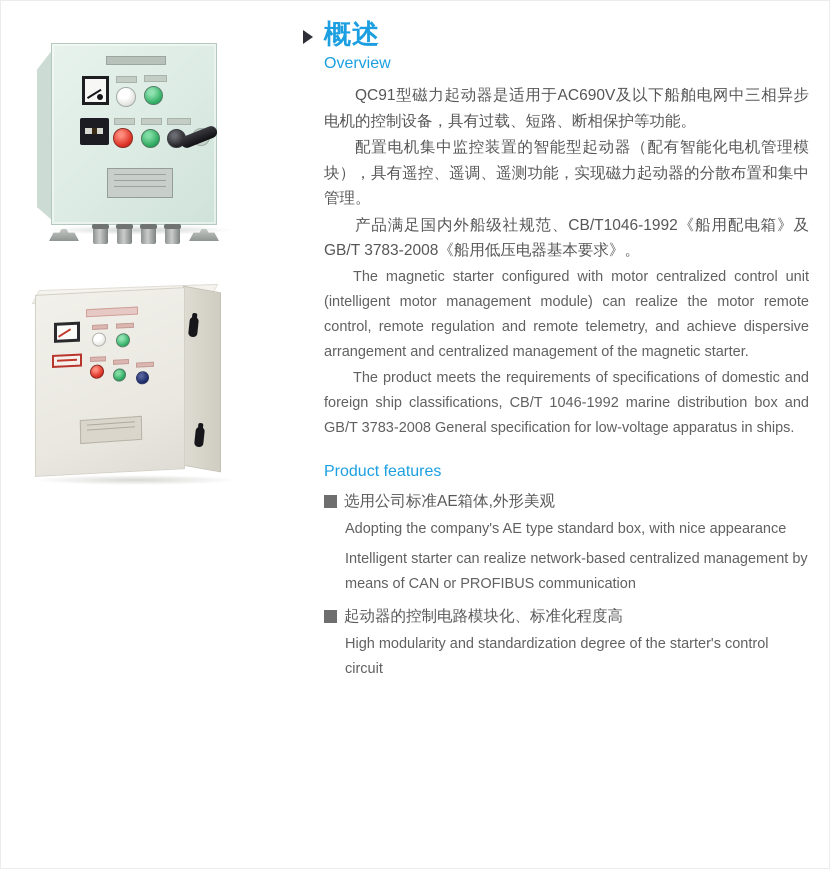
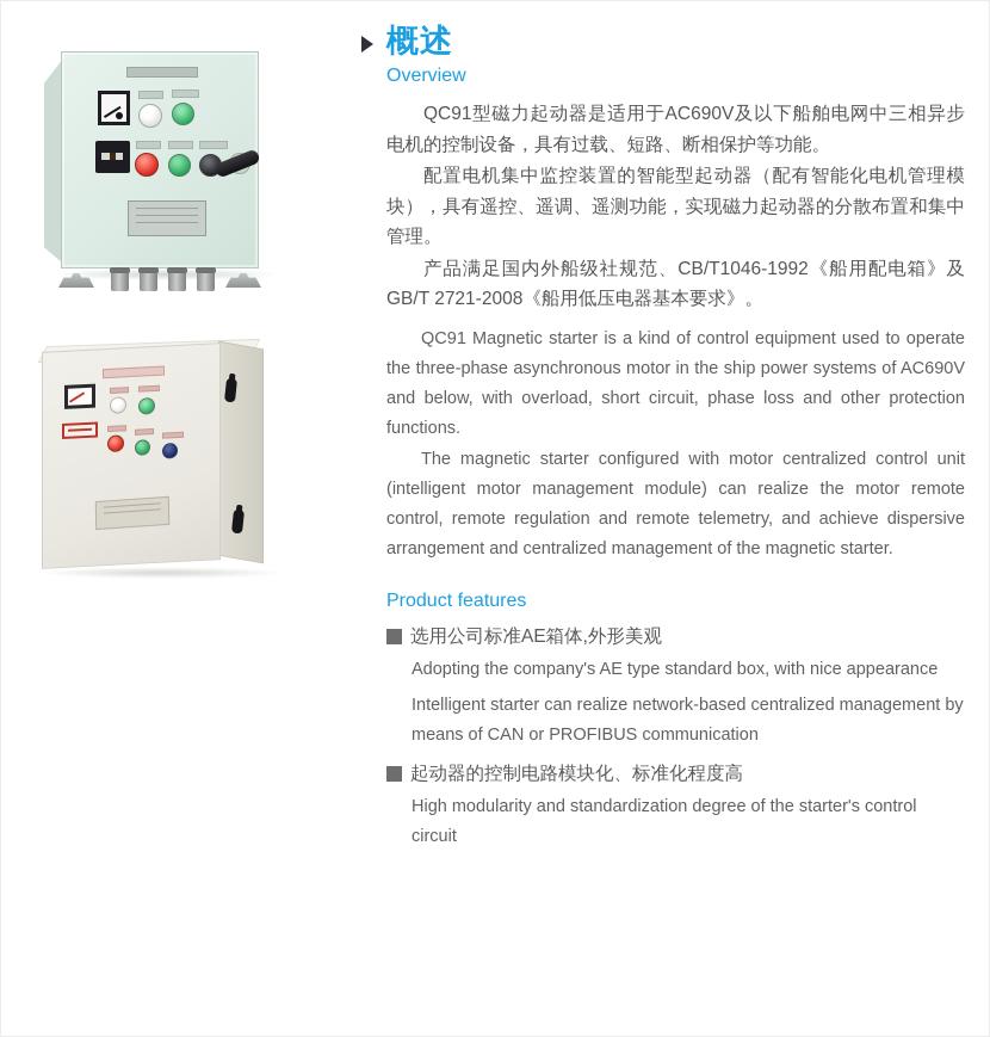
  概述
  Overview
  QC91型磁力起动器是适用于AC690V及以下船舶电网中三相异步电机的控制设备，具有过载、短路、断相保护等功能。
  配置电机集中监控装置的智能型起动器（配有智能化电机管理模块），具有遥控、遥调、遥测功能，实现磁力起动器的分散布置和集中管理。
- 产品满足国内外船级社规范、CB/T1046-1992《船用配电箱》及GB/T 3783-2008《船用低压电器基本要求》。
+ 产品满足国内外船级社规范、CB/T1046-1992《船用配电箱》及GB/T 2721-2008《船用低压电器基本要求》。
+ QC91 Magnetic starter is a kind of control equipment used to operate the three-phase asynchronous motor in the ship power systems of AC690V and below, with overload, short circuit, phase loss and other protection functions.
  The magnetic starter configured with motor centralized control unit (intelligent motor management module) can realize the motor remote control, remote regulation and remote telemetry, and achieve dispersive arrangement and centralized management of the magnetic starter.
- The product meets the requirements of specifications of domestic and foreign ship classifications, CB/T 1046-1992 marine distribution box and GB/T 3783-2008 General specification for low-voltage apparatus in ships.
  Product features
  选用公司标准AE箱体,外形美观
  Adopting the company's AE type standard box, with nice appearance
  Intelligent starter can realize network-based centralized management by means of CAN or PROFIBUS communication
  起动器的控制电路模块化、标准化程度高
  High modularity and standardization degree of the starter's control circuit
